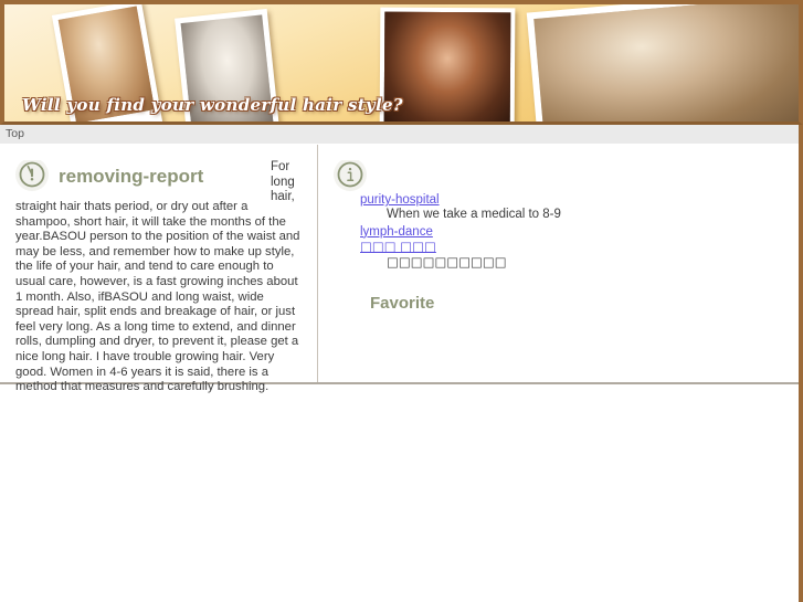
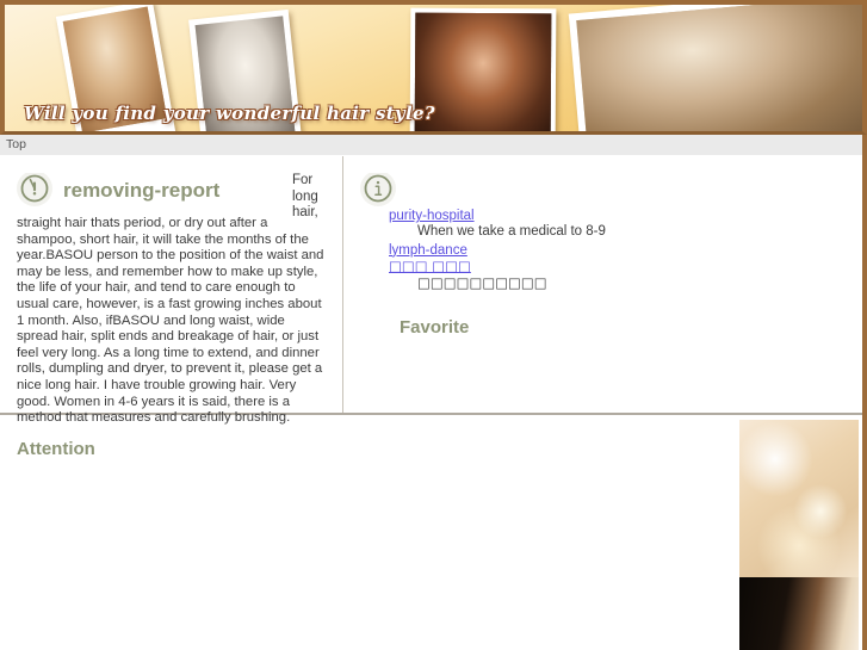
  Will you find your wonderful hair style?
  Top
  removing-report
  For long hair,
  straight hair thats period, or dry out after a shampoo, short hair, it will take the months of the year.BASOU person to the position of the waist and may be less, and remember how to make up style, the life of your hair, and tend to care enough to usual care, however, is a fast growing inches about 1 month. Also, ifBASOU and long waist, wide spread hair, split ends and breakage of hair, or just feel very long. As a long time to extend, and dinner rolls, dumpling and dryer, to prevent it, please get a nice long hair. I have trouble growing hair. Very good. Women in 4-6 years it is said, there is a method that measures and carefully brushing.
  purity-hospital
  When we take a medical to 8-9
  lymph-dance
  □□□ □□□
  □□□□□□□□□□
  Favorite
+ Attention
